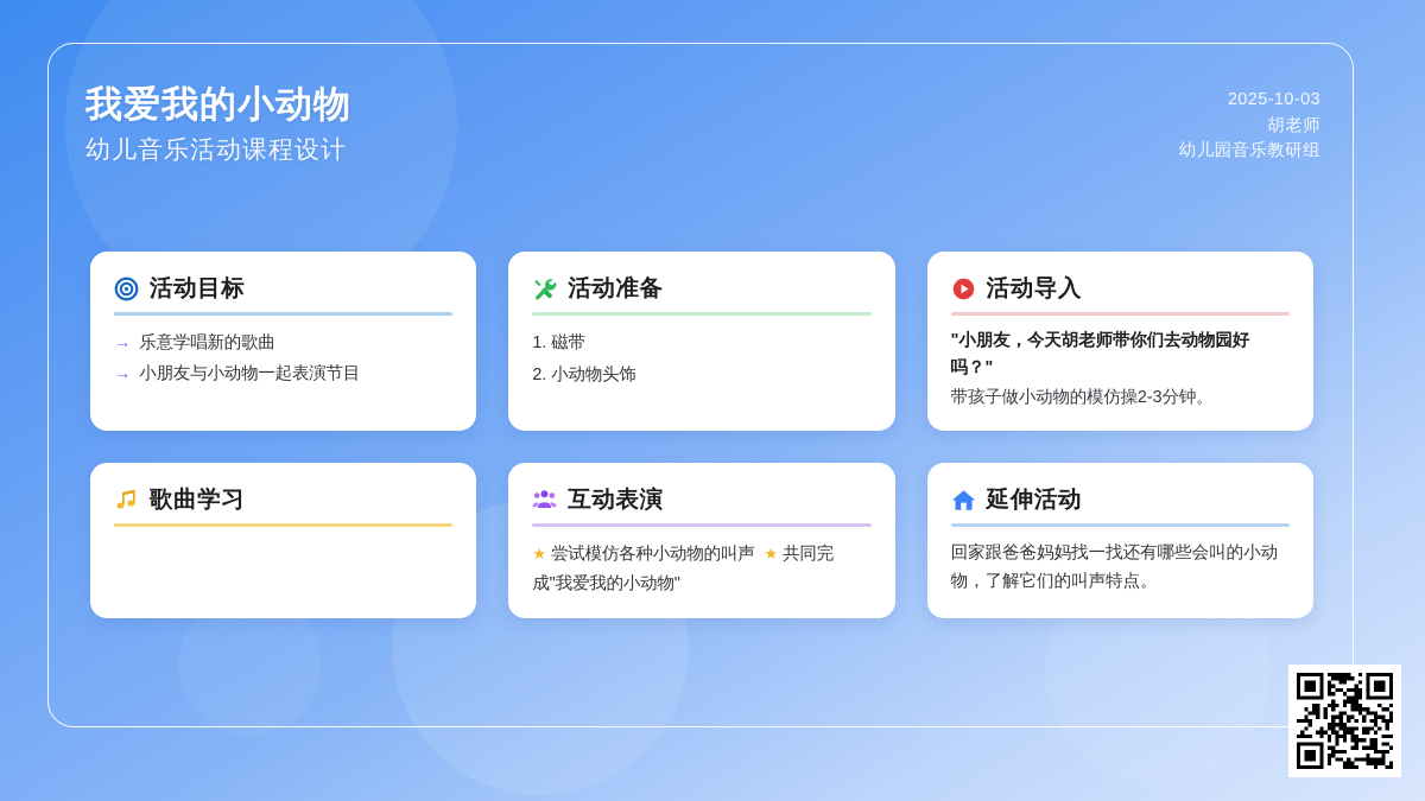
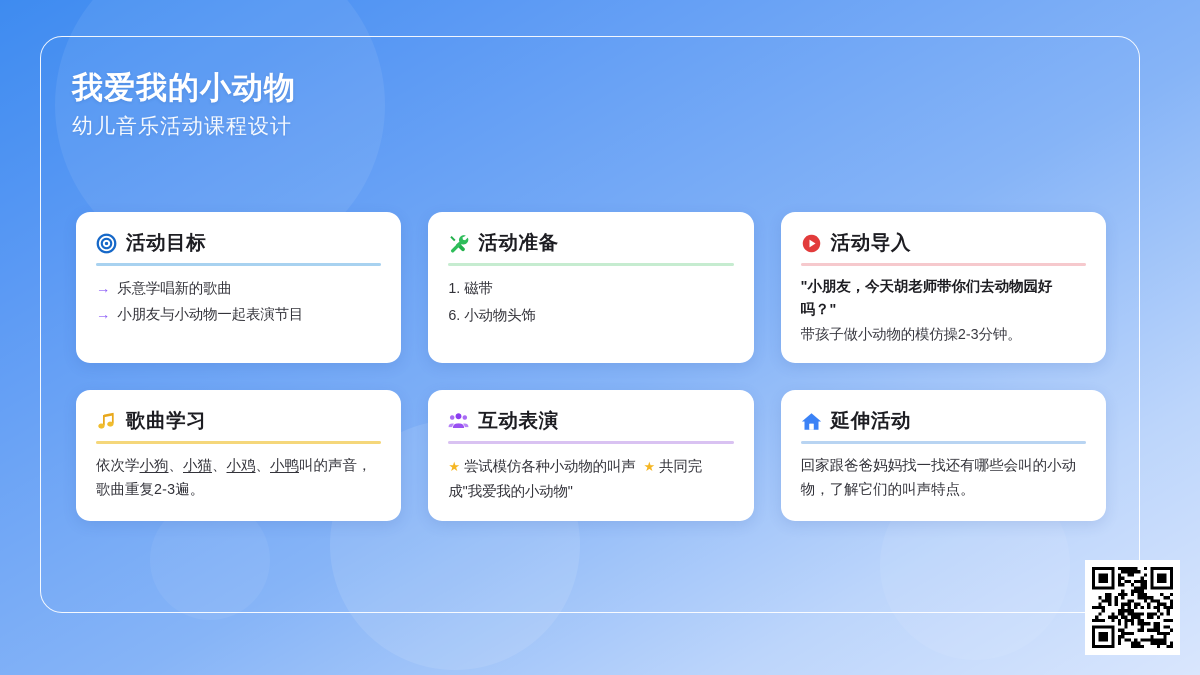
  我爱我的小动物
  幼儿音乐活动课程设计
- 2025-10-03
- 胡老师
- 幼儿园音乐教研组
  活动目标
  →
  乐意学唱新的歌曲
  →
  小朋友与小动物一起表演节目
  活动准备
  1. 磁带
- 2. 小动物头饰
+ 6. 小动物头饰
  活动导入
  "小朋友，今天胡老师带你们去动物园好吗？"
  带孩子做小动物的模仿操2-3分钟。
  歌曲学习
+ 依次学小狗、小猫、小鸡、小鸭叫的声音，歌曲重复2-3遍。
  互动表演
  ★ 尝试模仿各种小动物的叫声 ★ 共同完成"我爱我的小动物"
  延伸活动
  回家跟爸爸妈妈找一找还有哪些会叫的小动物，了解它们的叫声特点。
